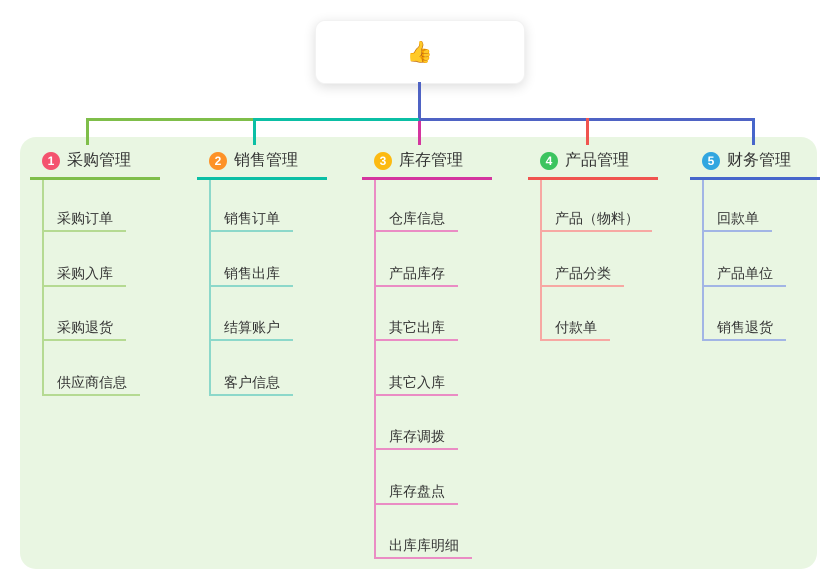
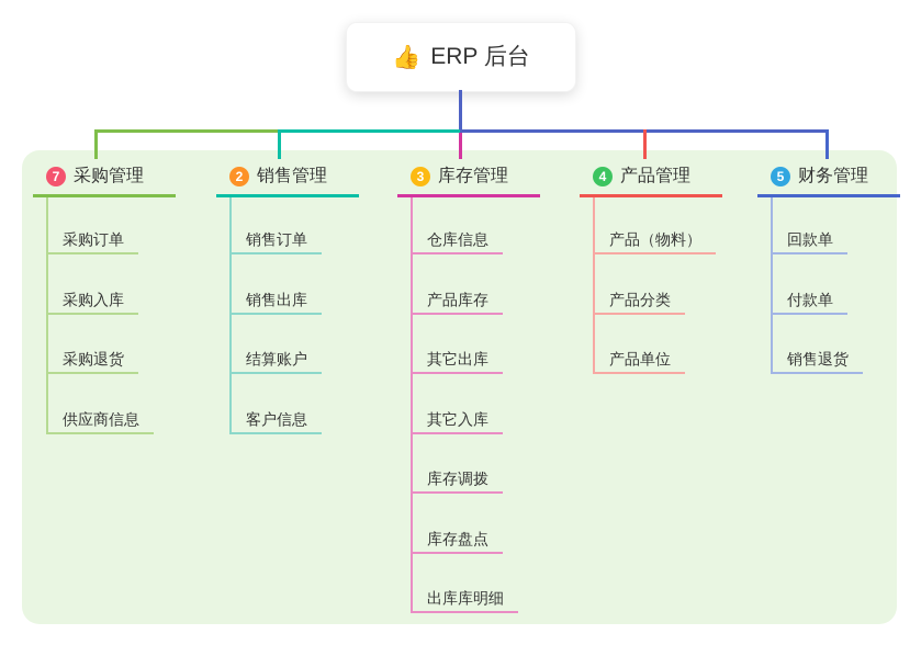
  👍
+ ERP 后台
- 1
+ 7
  采购管理
  采购订单
  采购入库
  采购退货
  供应商信息
  2
  销售管理
  销售订单
  销售出库
  结算账户
  客户信息
  3
  库存管理
  仓库信息
  产品库存
  其它出库
  其它入库
  库存调拨
  库存盘点
  出库库明细
  4
  产品管理
  产品（物料）
  产品分类
- 付款单
+ 产品单位
  5
  财务管理
  回款单
- 产品单位
+ 付款单
  销售退货
